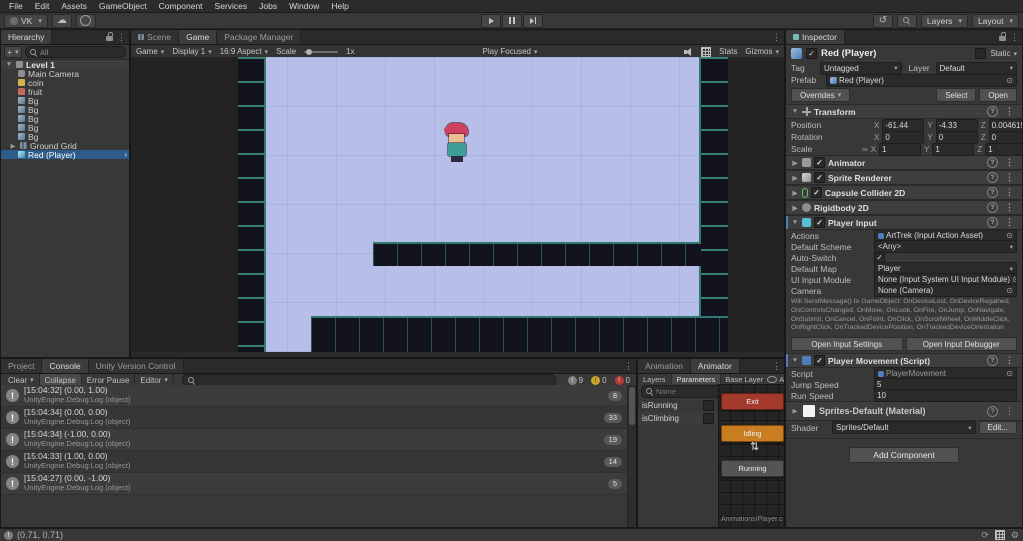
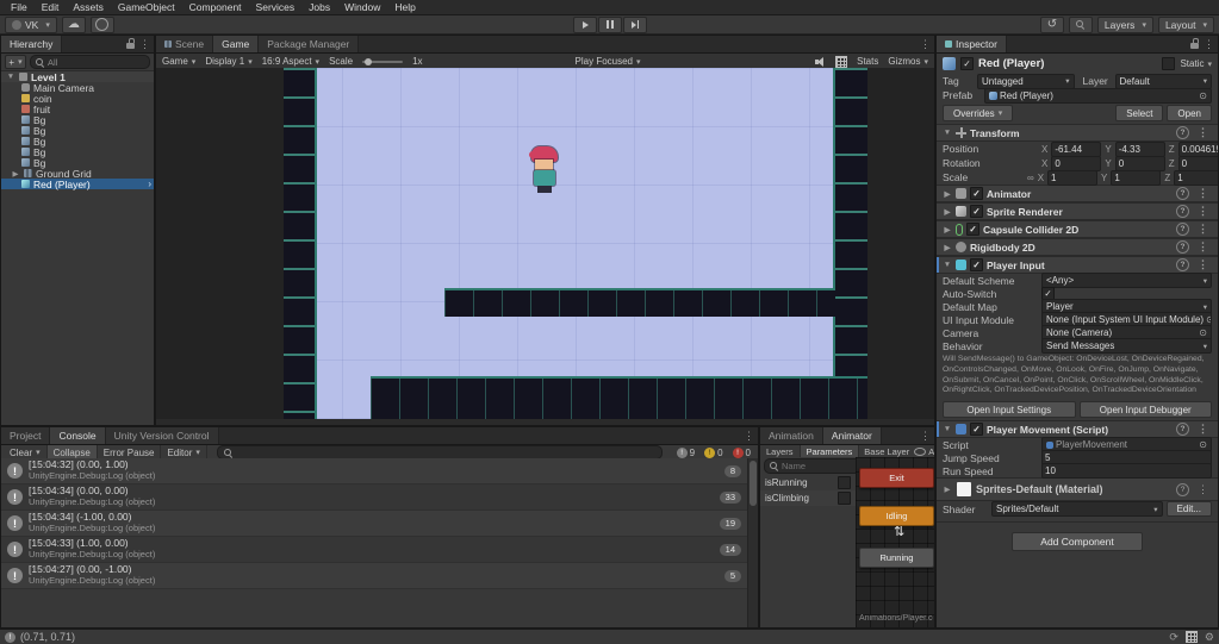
  File
  Edit
  Assets
  GameObject
  Component
  Services
  Jobs
  Window
  Help
  VK
  ☁
  ↺
  Layers
  Layout
  Hierarchy
  ⋮
  All
  Level 1
  Main Camera
  coin
  fruit
  Bg
  Bg
  Bg
  Bg
  Bg
  Ground Grid
  Red (Player)
  Scene
  Game
  Package Manager
  ⋮
  Game
  Display 1
  16:9 Aspect
  Scale
  1x
  Play Focused
  Stats
  Gizmos
  Inspector
  ⋮
  Red (Player)
  Static
  Tag
  Untagged
  Layer
  Default
  Prefab
  Red (Player)
  Overrides
  Select
  Open
  Transform
  ⋮
  Position
  X
  -61.44
  Y
  -4.33
  Z
  0.00461
  Rotation
  X
  0
  Y
  0
  Z
  0
  Scale
  ∞
  X
  1
  Y
  1
  Z
  1
  Animator
  ⋮
  Sprite Renderer
  ⋮
  Capsule Collider 2D
  ⋮
  Rigidbody 2D
  ⋮
  Player Input
  ⋮
- Actions
- ArtTrek (Input Action Asset)
  Default Scheme
  <Any>
  Auto-Switch
  Default Map
  Player
  UI Input Module
  None (Input System UI Input Module)
  Camera
  None (Camera)
+ Behavior
+ Send Messages
  Open Input Settings
  Open Input Debugger
  Player Movement (Script)
  ⋮
  Script
  PlayerMovement
  Jump Speed
  5
  Run Speed
  10
  Sprites-Default (Material)
  ⋮
  Shader
  Sprites/Default
  Edit...
  Add Component
  Project
  Console
  Unity Version Control
  ⋮
  Clear
  Collapse
  Error Pause
  Editor
  9
  0
  0
  [15:04:32] (0.00, 1.00)
  UnityEngine.Debug:Log (object)
  8
  [15:04:34] (0.00, 0.00)
  UnityEngine.Debug:Log (object)
  33
  [15:04:34] (-1.00, 0.00)
  UnityEngine.Debug:Log (object)
  19
  [15:04:33] (1.00, 0.00)
  UnityEngine.Debug:Log (object)
  14
  [15:04:27] (0.00, -1.00)
  UnityEngine.Debug:Log (object)
  5
  Animation
  Animator
  ⋮
  Layers
  Parameters
  Base Layer
  Name
  isRunning
  isClimbing
  Exit
  Idling
  Running
  ⇅
  (0.71, 0.71)
  ⟳
  ⚙
